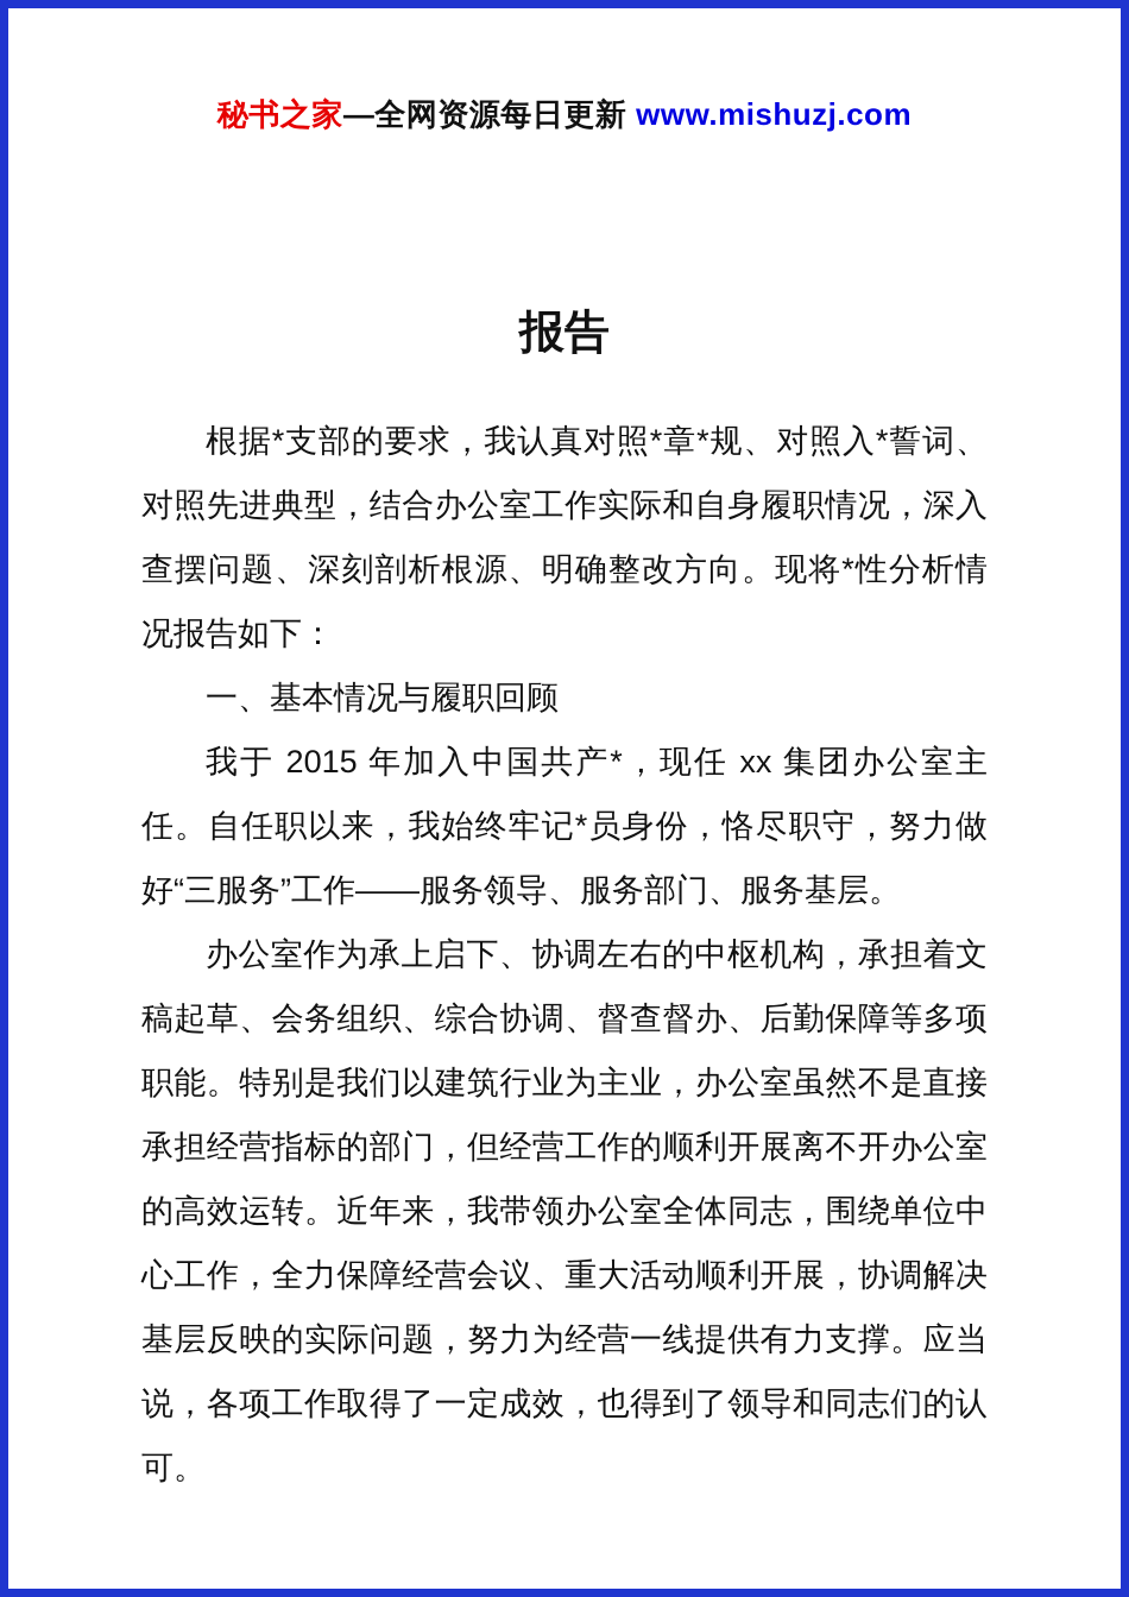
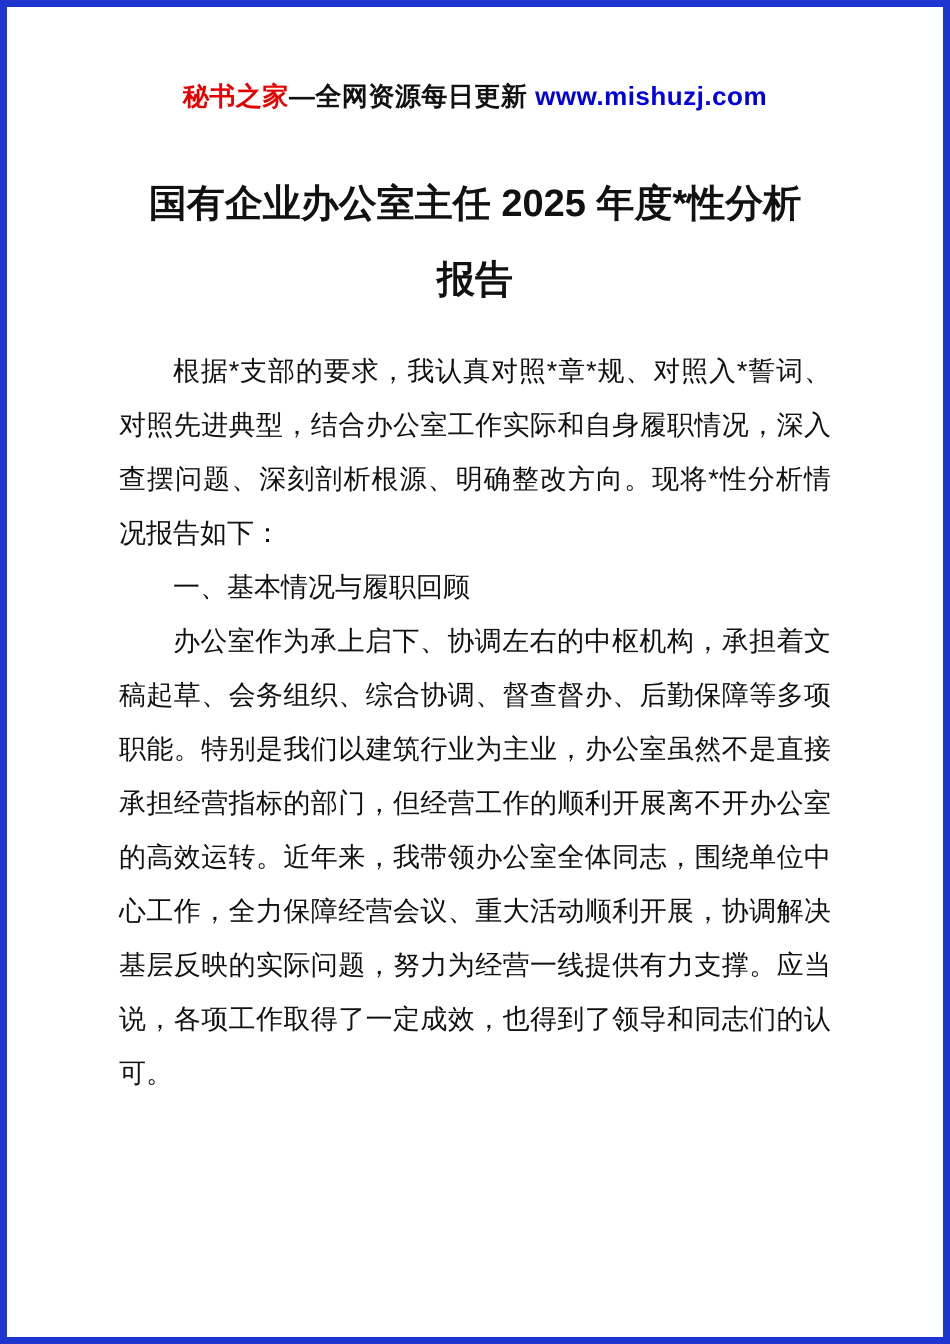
  秘书之家—全网资源每日更新 www.mishuzj.com
+ 国有企业办公室主任 2025 年度*性分析
  报告
  根据*支部的要求，我认真对照*章*规、对照入*誓词、对照先进典型，结合办公室工作实际和自身履职情况，深入查摆问题、深刻剖析根源、明确整改方向。现将*性分析情况报告如下：
  一、基本情况与履职回顾
- 我于 2015 年加入中国共产*，现任 xx 集团办公室主任。自任职以来，我始终牢记*员身份，恪尽职守，努力做好“三服务”工作——服务领导、服务部门、服务基层。
  办公室作为承上启下、协调左右的中枢机构，承担着文稿起草、会务组织、综合协调、督查督办、后勤保障等多项职能。特别是我们以建筑行业为主业，办公室虽然不是直接承担经营指标的部门，但经营工作的顺利开展离不开办公室的高效运转。近年来，我带领办公室全体同志，围绕单位中心工作，全力保障经营会议、重大活动顺利开展，协调解决基层反映的实际问题，努力为经营一线提供有力支撑。应当说，各项工作取得了一定成效，也得到了领导和同志们的认可。
